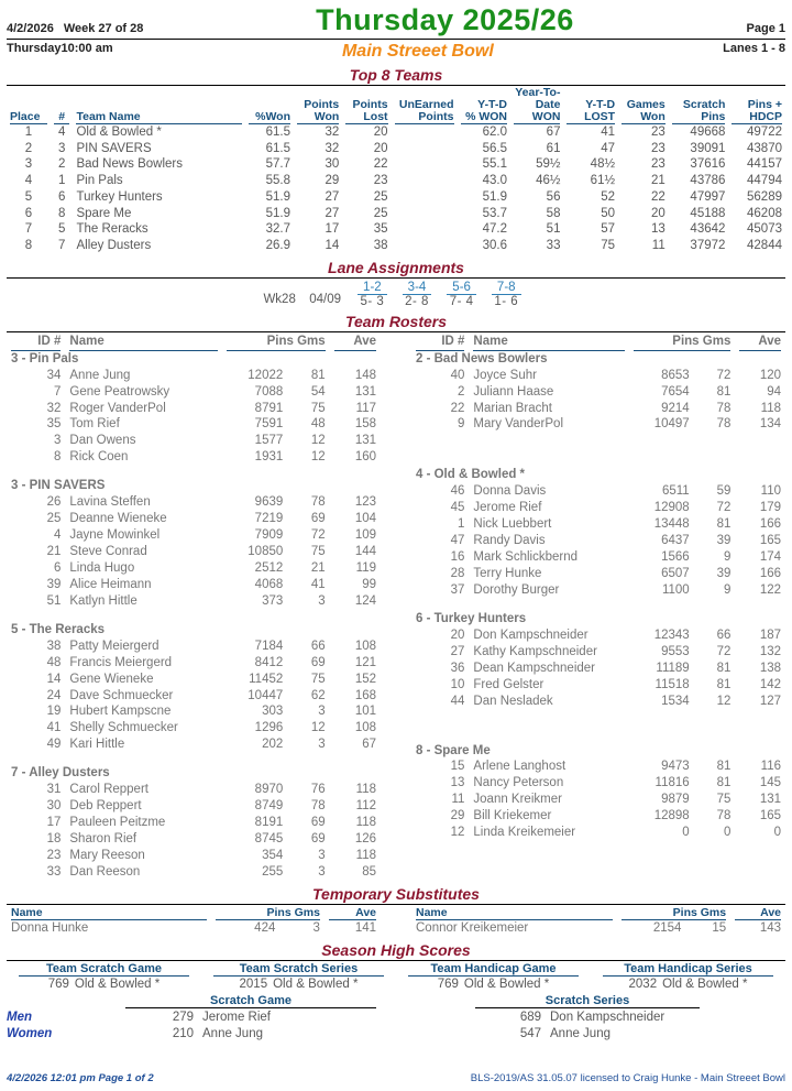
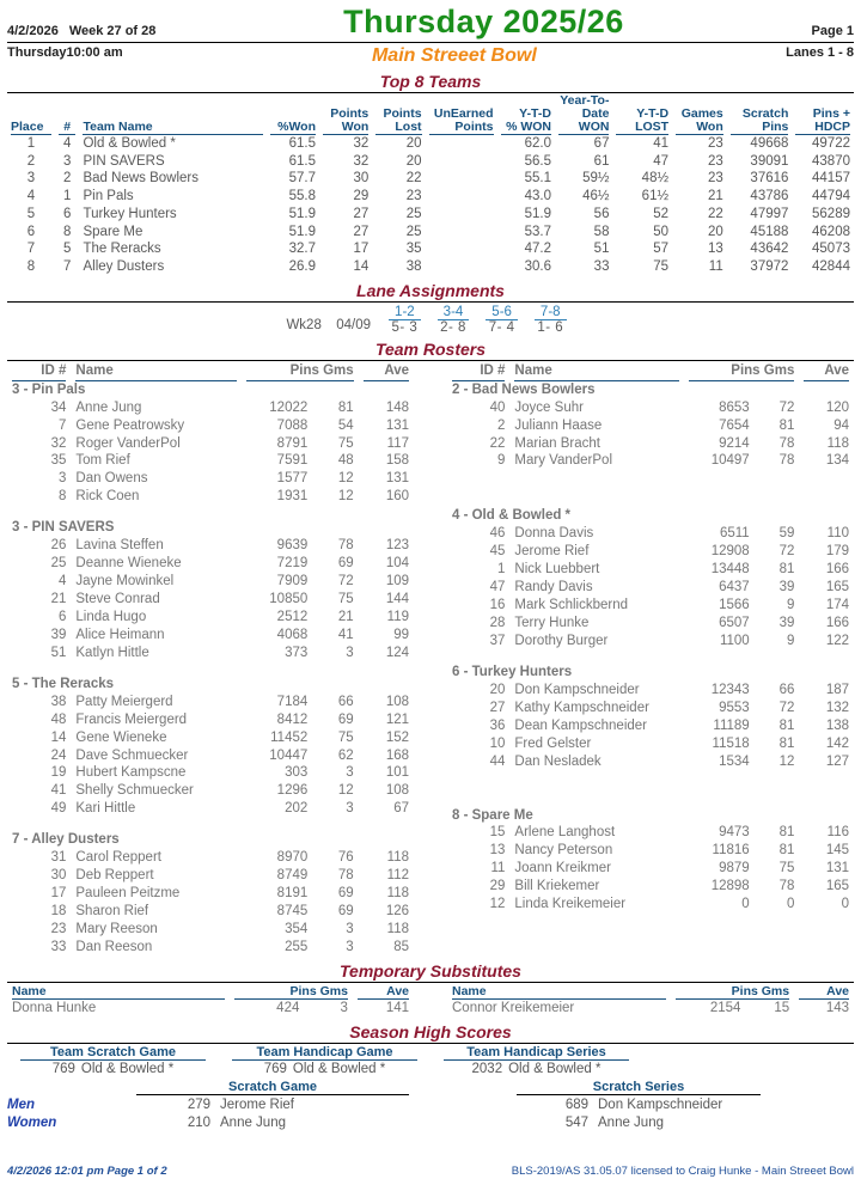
  4/2/2026 Week 27 of 28
  Thursday 2025/26
  Page 1
  Thursday10:00 am
  Main Streeet Bowl
  Lanes 1 - 8
  Top 8 Teams
  Place	#	Team Name	%Won	PointsWon	PointsLost	UnEarnedPoints	Y-T-D% WON	Year-To-DateWON	Y-T-DLOST	GamesWon	ScratchPins	Pins +HDCP
  1	4	Old & Bowled *	61.5	32	20		62.0	67	41	23	49668	49722
  2	3	PIN SAVERS	61.5	32	20		56.5	61	47	23	39091	43870
  3	2	Bad News Bowlers	57.7	30	22		55.1	59½	48½	23	37616	44157
  4	1	Pin Pals	55.8	29	23		43.0	46½	61½	21	43786	44794
  5	6	Turkey Hunters	51.9	27	25		51.9	56	52	22	47997	56289
  6	8	Spare Me	51.9	27	25		53.7	58	50	20	45188	46208
  7	5	The Reracks	32.7	17	35		47.2	51	57	13	43642	45073
  8	7	Alley Dusters	26.9	14	38		30.6	33	75	11	37972	42844
  Lane Assignments
  Wk28 04/09
  1-2
  5- 3
  3-4
  2- 8
  5-6
  7- 4
  7-8
  1- 6
  Team Rosters
  ID #	Name	Pins Gms	Ave
  3 - Pin Pals
  34	Anne Jung	12022	81	148
  7	Gene Peatrowsky	7088	54	131
  32	Roger VanderPol	8791	75	117
  35	Tom Rief	7591	48	158
  3	Dan Owens	1577	12	131
  8	Rick Coen	1931	12	160
  3 - PIN SAVERS
  26	Lavina Steffen	9639	78	123
  25	Deanne Wieneke	7219	69	104
  4	Jayne Mowinkel	7909	72	109
  21	Steve Conrad	10850	75	144
  6	Linda Hugo	2512	21	119
  39	Alice Heimann	4068	41	99
  51	Katlyn Hittle	373	3	124
  5 - The Reracks
  38	Patty Meiergerd	7184	66	108
  48	Francis Meiergerd	8412	69	121
  14	Gene Wieneke	11452	75	152
  24	Dave Schmuecker	10447	62	168
  19	Hubert Kampscne	303	3	101
  41	Shelly Schmuecker	1296	12	108
  49	Kari Hittle	202	3	67
  7 - Alley Dusters
  31	Carol Reppert	8970	76	118
  30	Deb Reppert	8749	78	112
  17	Pauleen Peitzme	8191	69	118
  18	Sharon Rief	8745	69	126
  23	Mary Reeson	354	3	118
  33	Dan Reeson	255	3	85
  ID #	Name	Pins Gms	Ave
  2 - Bad News Bowlers
  40	Joyce Suhr	8653	72	120
  2	Juliann Haase	7654	81	94
  22	Marian Bracht	9214	78	118
  9	Mary VanderPol	10497	78	134
  4 - Old & Bowled *
  46	Donna Davis	6511	59	110
  45	Jerome Rief	12908	72	179
  1	Nick Luebbert	13448	81	166
  47	Randy Davis	6437	39	165
  16	Mark Schlickbernd	1566	9	174
  28	Terry Hunke	6507	39	166
  37	Dorothy Burger	1100	9	122
  6 - Turkey Hunters
  20	Don Kampschneider	12343	66	187
  27	Kathy Kampschneider	9553	72	132
  36	Dean Kampschneider	11189	81	138
  10	Fred Gelster	11518	81	142
  44	Dan Nesladek	1534	12	127
  8 - Spare Me
  15	Arlene Langhost	9473	81	116
  13	Nancy Peterson	11816	81	145
  11	Joann Kreikmer	9879	75	131
  29	Bill Kriekemer	12898	78	165
  12	Linda Kreikemeier	0	0	0
  Temporary Substitutes
  Name	Pins Gms	Ave
  Donna Hunke	424	3	141
  Name	Pins Gms	Ave
  Connor Kreikemeier	2154	15	143
  Season High Scores
  Team Scratch Game
  769 Old & Bowled *
- Team Scratch Series
- 2015 Old & Bowled *
  Team Handicap Game
  769 Old & Bowled *
  Team Handicap Series
  2032 Old & Bowled *
  Scratch Game
  Men
  279
  Jerome Rief
  Women
  210
  Anne Jung
  Scratch Series
  689
  Don Kampschneider
  547
  Anne Jung
  4/2/2026 12:01 pm Page 1 of 2
  BLS-2019/AS 31.05.07 licensed to Craig Hunke - Main Streeet Bowl
